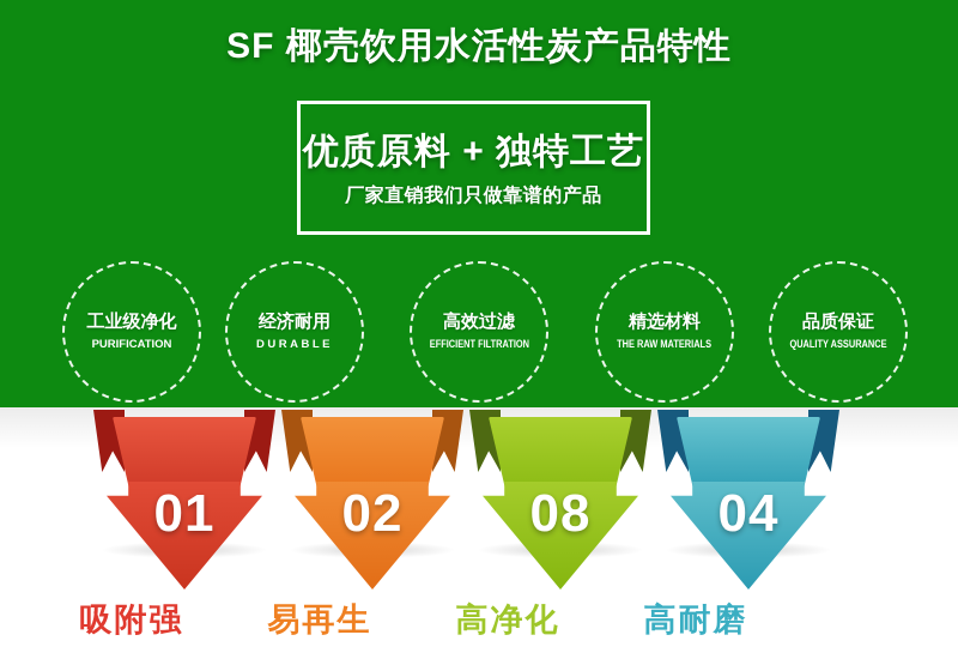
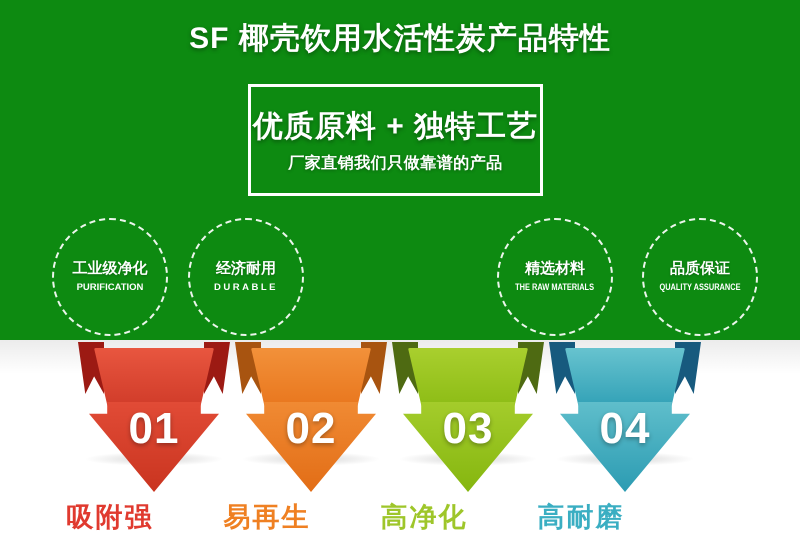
  SF 椰壳饮用水活性炭产品特性
  优质原料 + 独特工艺
  厂家直销我们只做靠谱的产品
  工业级净化
  PURIFICATION
  经济耐用
  DURABLE
- 高效过滤
- EFFICIENT FILTRATION
  精选材料
  THE RAW MATERIALS
  品质保证
  QUALITY ASSURANCE
  01
  02
- 08
+ 03
  04
  吸附强
  易再生
  高净化
  高耐磨
